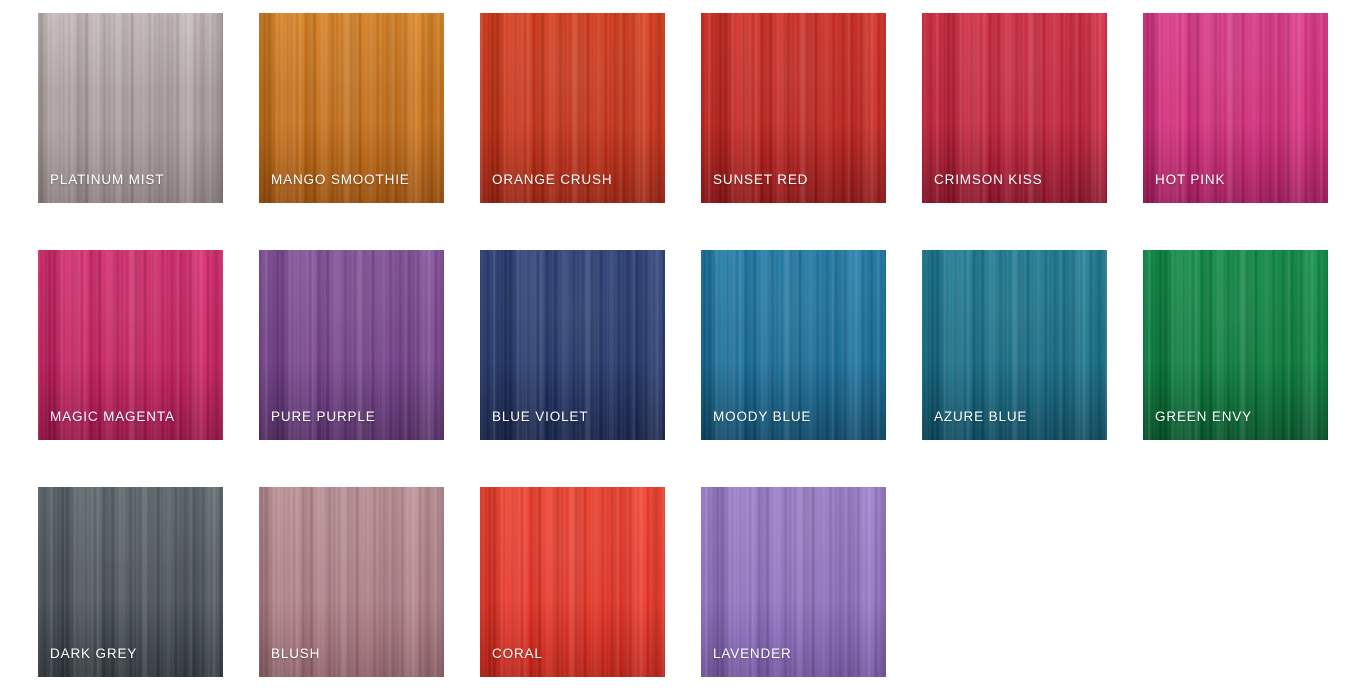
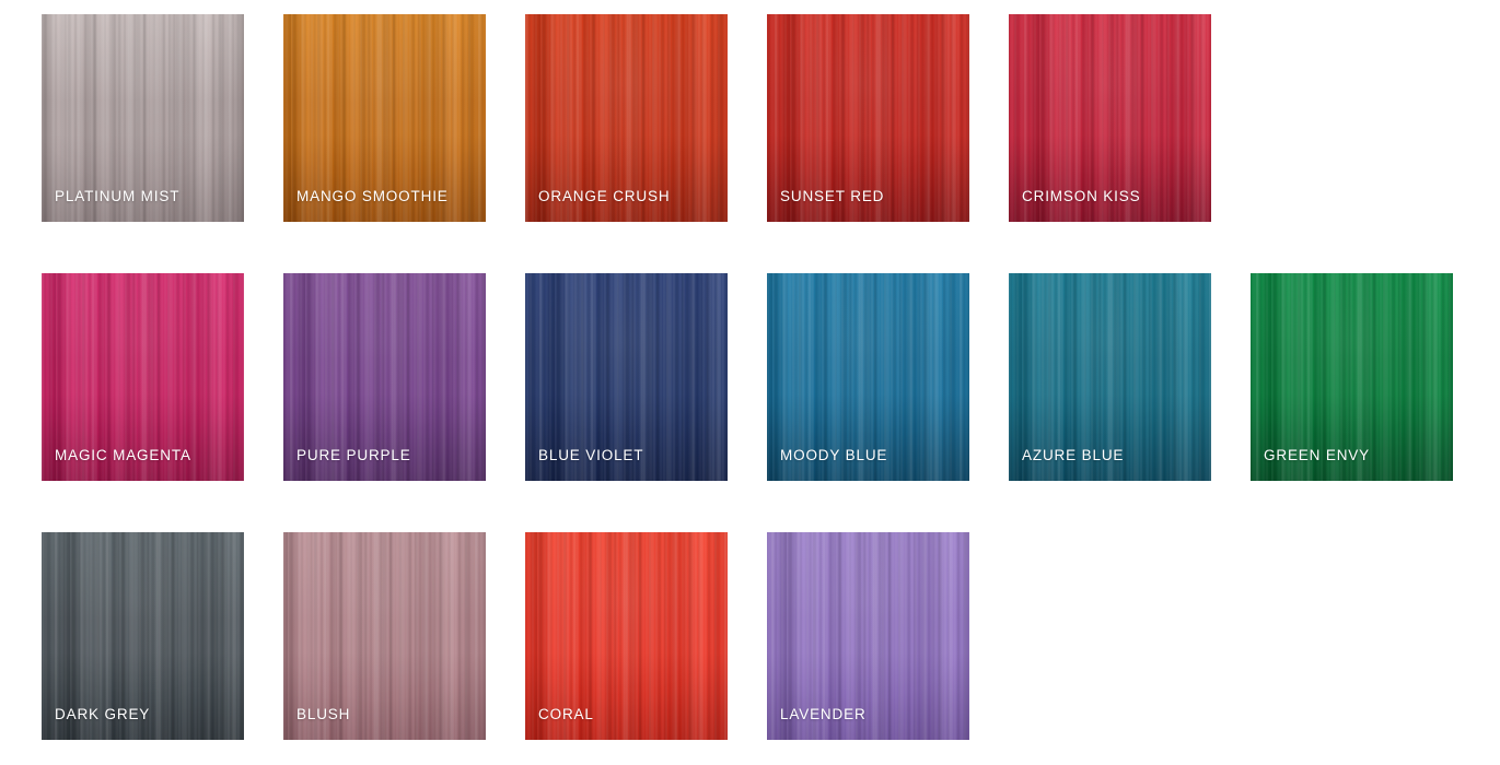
  PLATINUM MIST
  MANGO SMOOTHIE
  ORANGE CRUSH
  SUNSET RED
  CRIMSON KISS
- HOT PINK
  MAGIC MAGENTA
  PURE PURPLE
  BLUE VIOLET
  MOODY BLUE
  AZURE BLUE
  GREEN ENVY
  DARK GREY
  BLUSH
  CORAL
  LAVENDER
